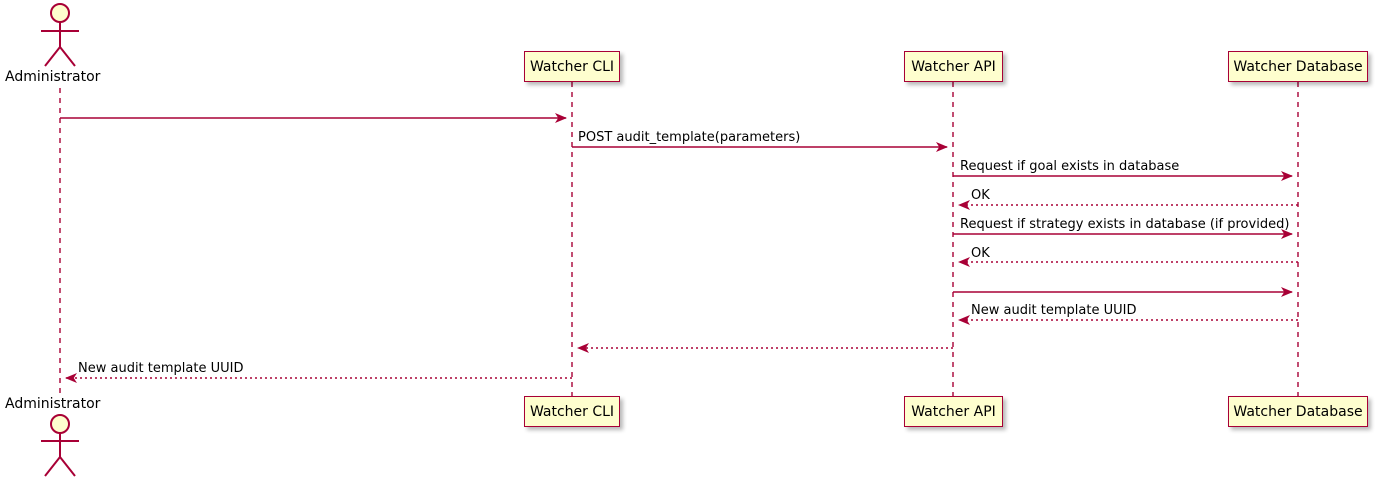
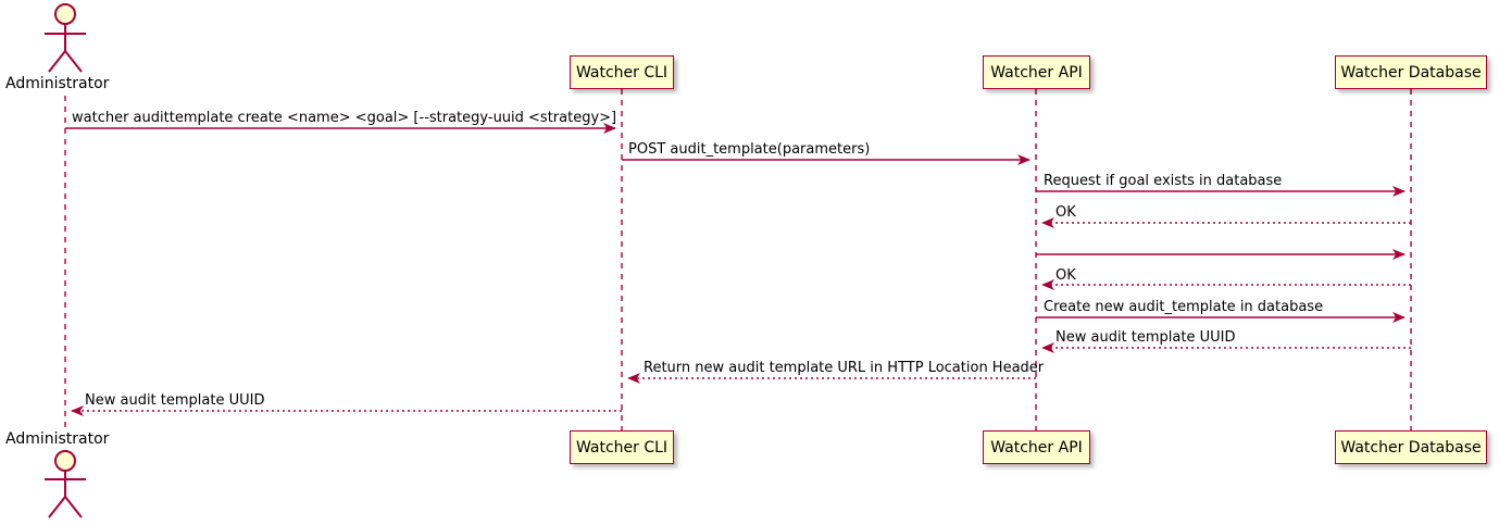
  Watcher CLI
  Watcher API
  Watcher Database
  Watcher CLI
  Watcher API
  Watcher Database
  Administrator
  Administrator
+ watcher audittemplate create <name> <goal> [--strategy-uuid <strategy>]
  POST audit_template(parameters)
  Request if goal exists in database
  OK
- Request if strategy exists in database (if provided)
  OK
+ Create new audit_template in database
  New audit template UUID
+ Return new audit template URL in HTTP Location Header
  New audit template UUID
